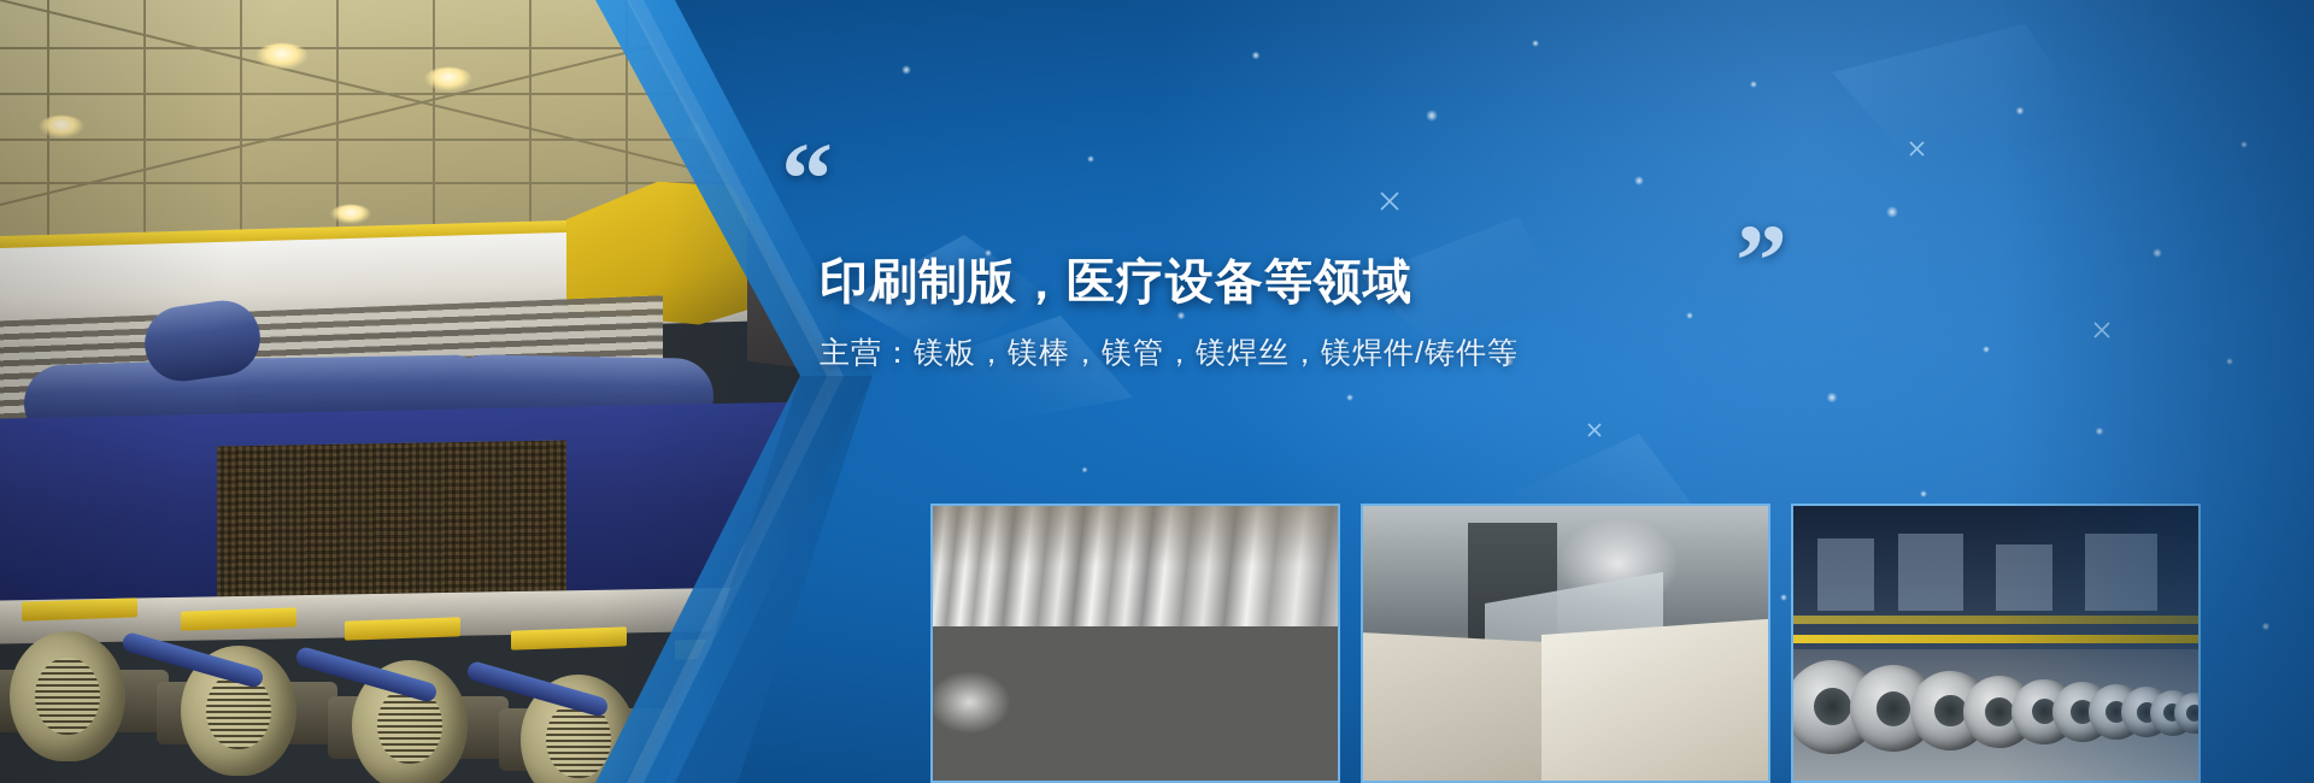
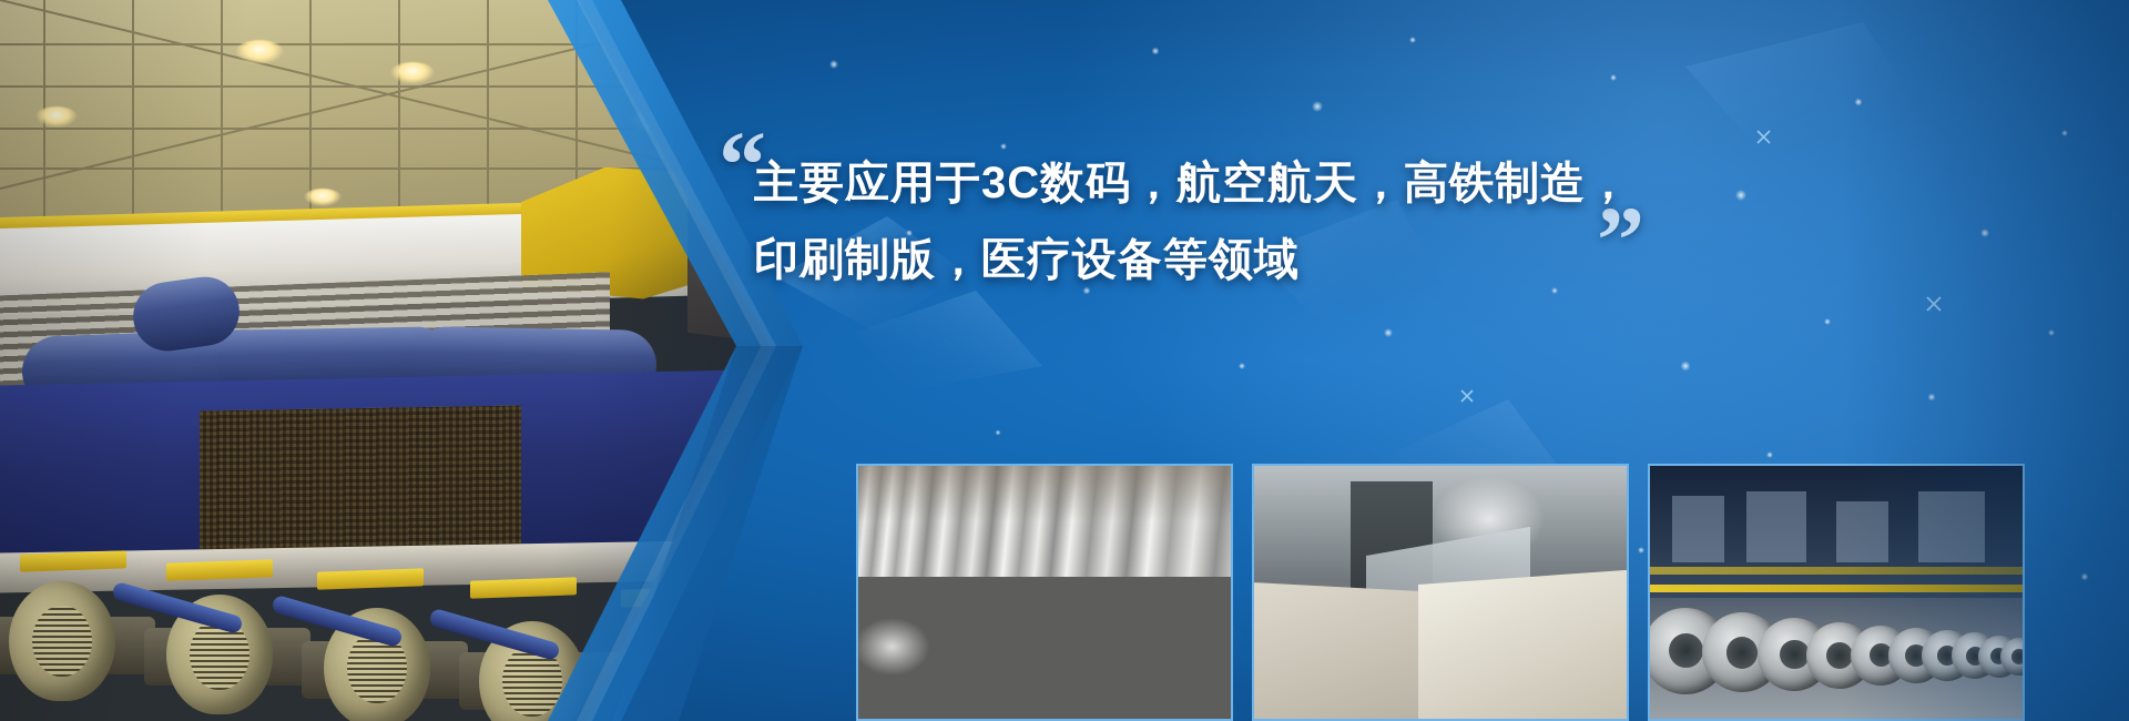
  “
  ”
+ 主要应用于3C数码，航空航天，高铁制造，
  印刷制版，医疗设备等领域
- 主营：镁板，镁棒，镁管，镁焊丝，镁焊件/铸件等
